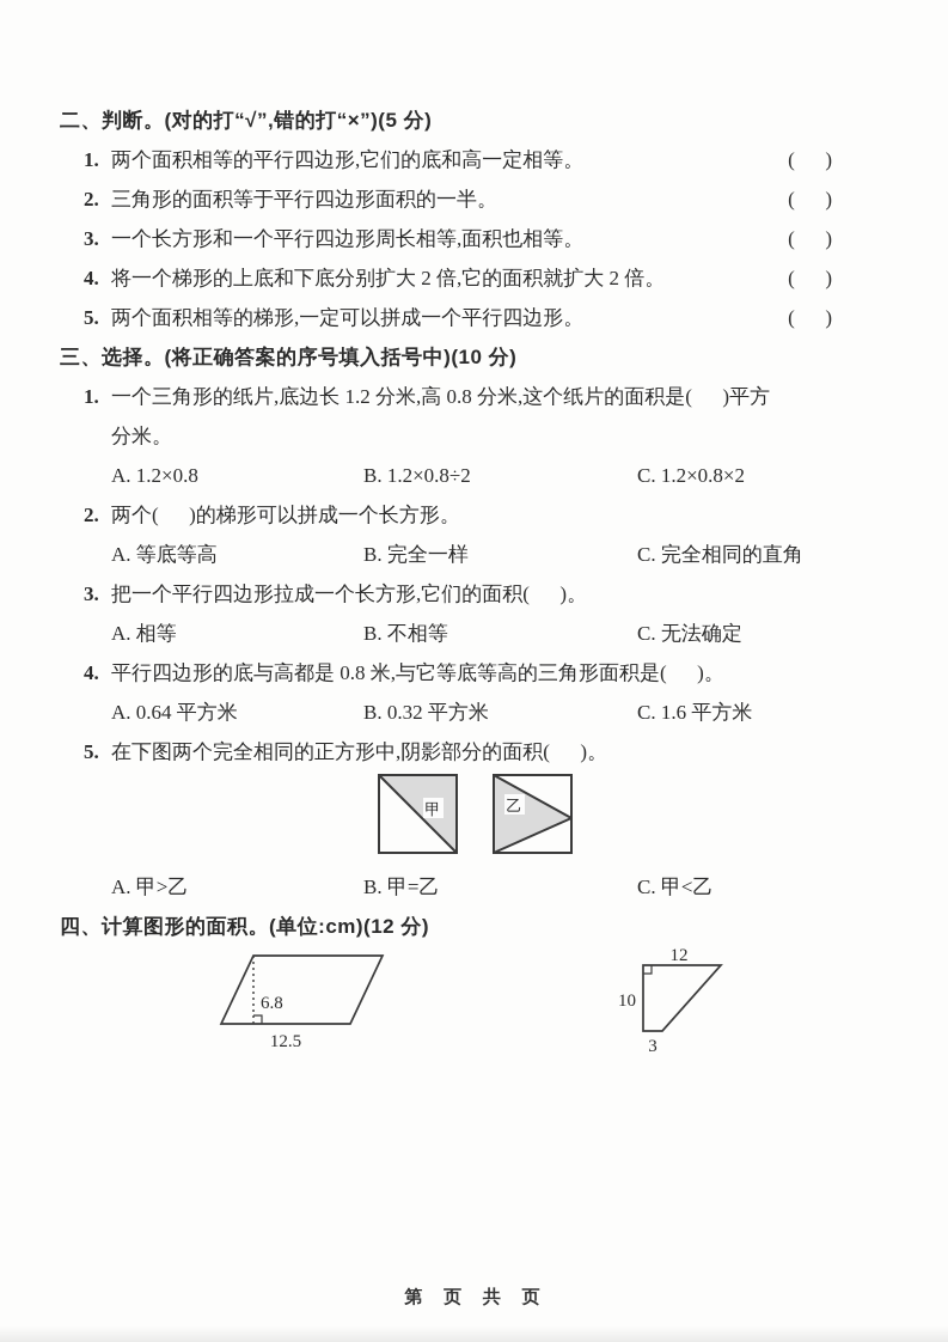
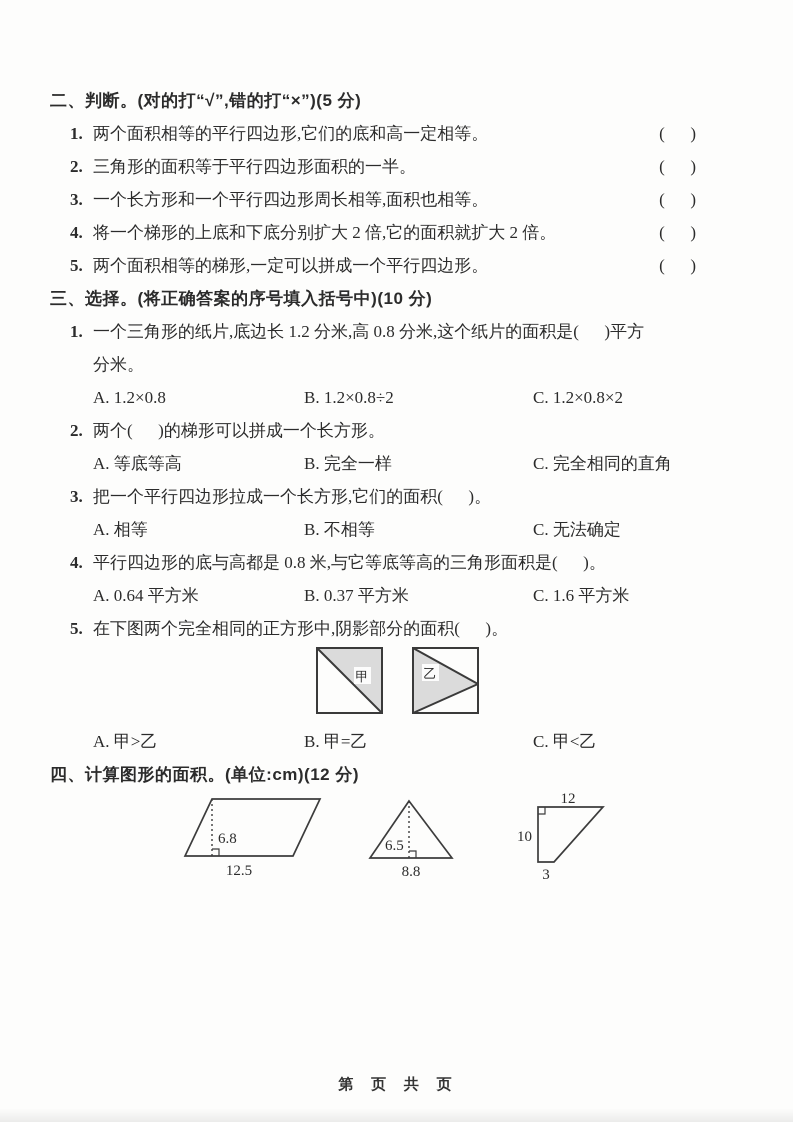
  二、判断。(对的打“√”,错的打“×”)(5 分)
  1.
  两个面积相等的平行四边形,它们的底和高一定相等。
  ( )
  2.
  三角形的面积等于平行四边形面积的一半。
  ( )
  3.
  一个长方形和一个平行四边形周长相等,面积也相等。
  ( )
  4.
  将一个梯形的上底和下底分别扩大 2 倍,它的面积就扩大 2 倍。
  ( )
  5.
  两个面积相等的梯形,一定可以拼成一个平行四边形。
  ( )
  三、选择。(将正确答案的序号填入括号中)(10 分)
  1.
  一个三角形的纸片,底边长 1.2 分米,高 0.8 分米,这个纸片的面积是( )平方
  分米。
  A. 1.2×0.8
  B. 1.2×0.8÷2
  C. 1.2×0.8×2
  2.
  两个( )的梯形可以拼成一个长方形。
  A. 等底等高
  B. 完全一样
  C. 完全相同的直角
  3.
  把一个平行四边形拉成一个长方形,它们的面积( )。
  A. 相等
  B. 不相等
  C. 无法确定
  4.
  平行四边形的底与高都是 0.8 米,与它等底等高的三角形面积是( )。
  A. 0.64 平方米
- B. 0.32 平方米
+ B. 0.37 平方米
  C. 1.6 平方米
  5.
  在下图两个完全相同的正方形中,阴影部分的面积( )。
  甲
  乙
  A. 甲>乙
  B. 甲=乙
  C. 甲<乙
  四、计算图形的面积。(单位:cm)(12 分)
  6.8
  12.5
+ 6.5
+ 8.8
  12
  10
  3
  第 页 共 页
